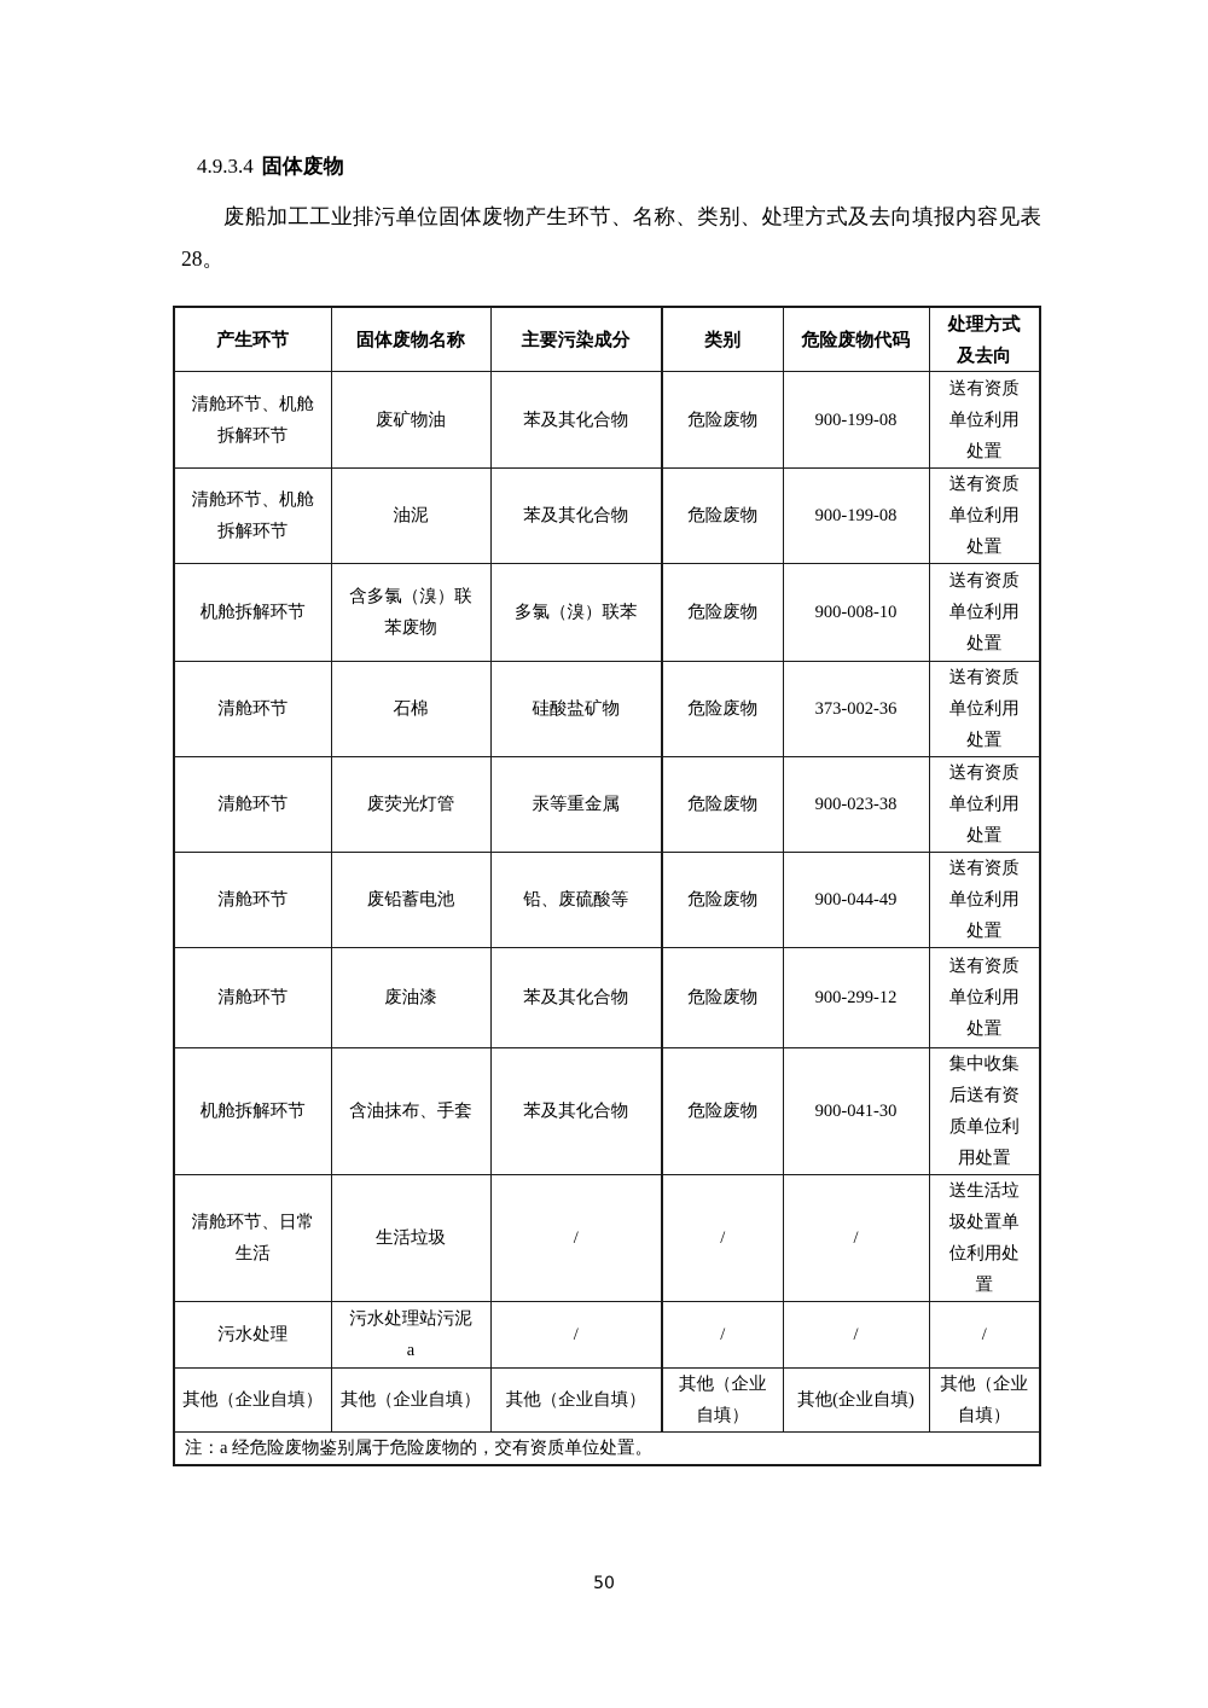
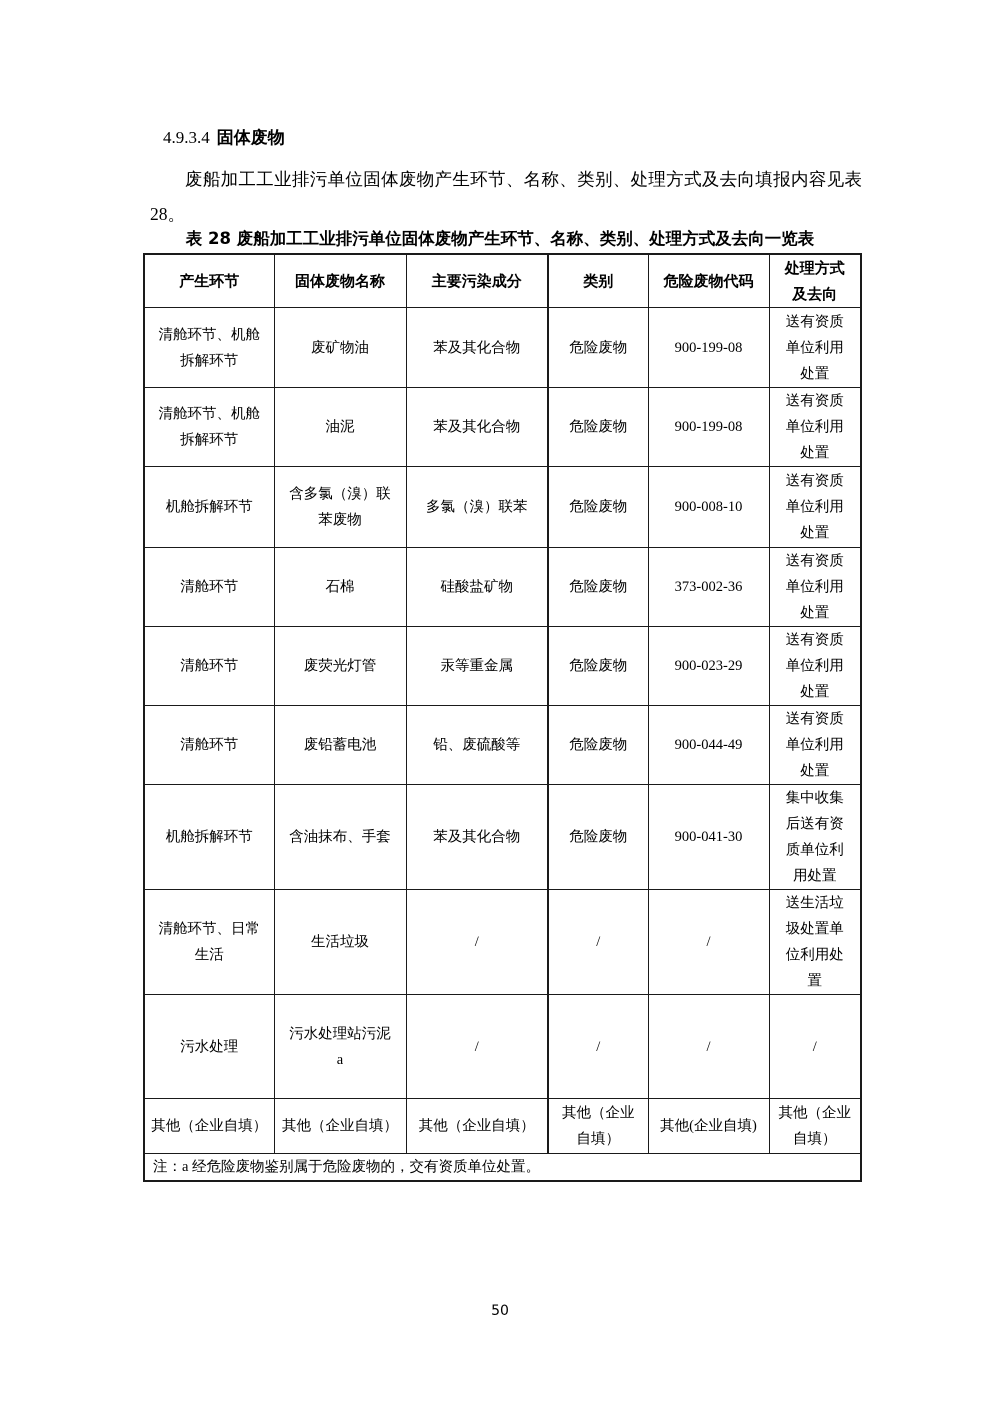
  4.9.3.4 固体废物
  废船加工工业排污单位固体废物产生环节、名称、类别、处理方式及去向填报内容见表 28。
+ 表 28 废船加工工业排污单位固体废物产生环节、名称、类别、处理方式及去向一览表
  产生环节	固体废物名称	主要污染成分	类别	危险废物代码	处理方式 及去向
  清舱环节、机舱 拆解环节	废矿物油	苯及其化合物	危险废物	900-199-08	送有资质 单位利用 处置
  清舱环节、机舱 拆解环节	油泥	苯及其化合物	危险废物	900-199-08	送有资质 单位利用 处置
  机舱拆解环节	含多氯（溴）联 苯废物	多氯（溴）联苯	危险废物	900-008-10	送有资质 单位利用 处置
  清舱环节	石棉	硅酸盐矿物	危险废物	373-002-36	送有资质 单位利用 处置
- 清舱环节	废荧光灯管	汞等重金属	危险废物	900-023-38	送有资质 单位利用 处置
+ 清舱环节	废荧光灯管	汞等重金属	危险废物	900-023-29	送有资质 单位利用 处置
  清舱环节	废铅蓄电池	铅、废硫酸等	危险废物	900-044-49	送有资质 单位利用 处置
- 清舱环节	废油漆	苯及其化合物	危险废物	900-299-12	送有资质 单位利用 处置
  机舱拆解环节	含油抹布、手套	苯及其化合物	危险废物	900-041-30	集中收集 后送有资 质单位利 用处置
  清舱环节、日常 生活	生活垃圾	/	/	/	送生活垃 圾处置单 位利用处 置
  污水处理	污水处理站污泥 a	/	/	/	/
  其他（企业自填）	其他（企业自填）	其他（企业自填）	其他（企业 自填）	其他(企业自填)	其他（企业 自填）
  注：a 经危险废物鉴别属于危险废物的，交有资质单位处置。
  50
